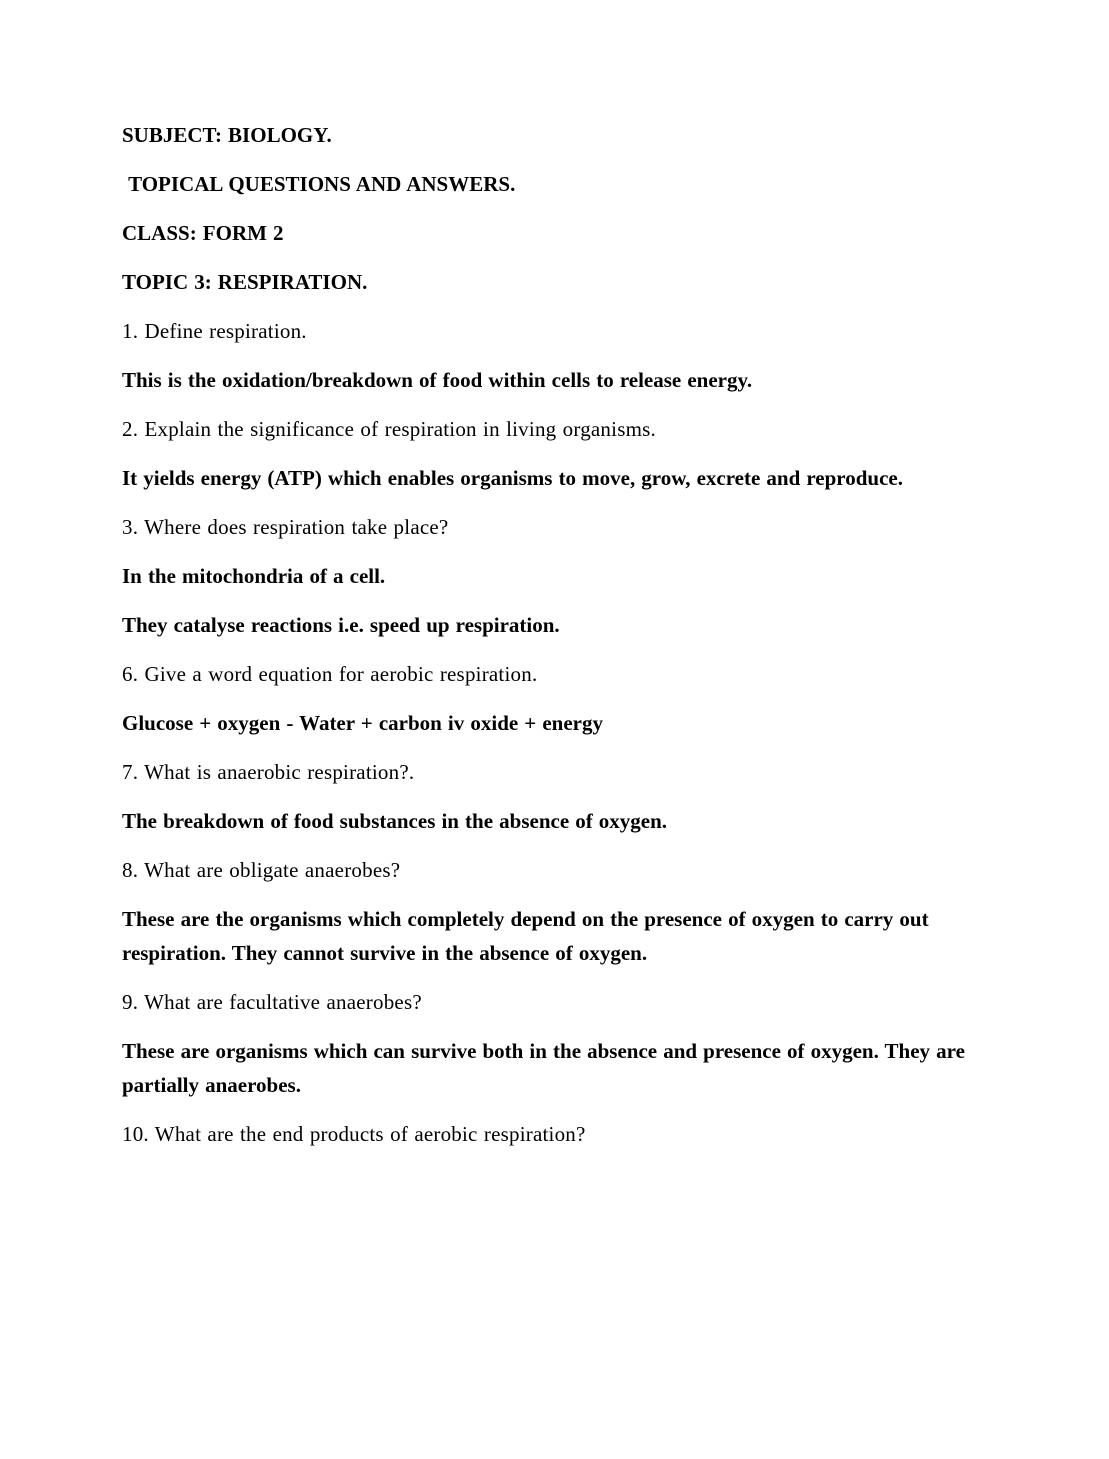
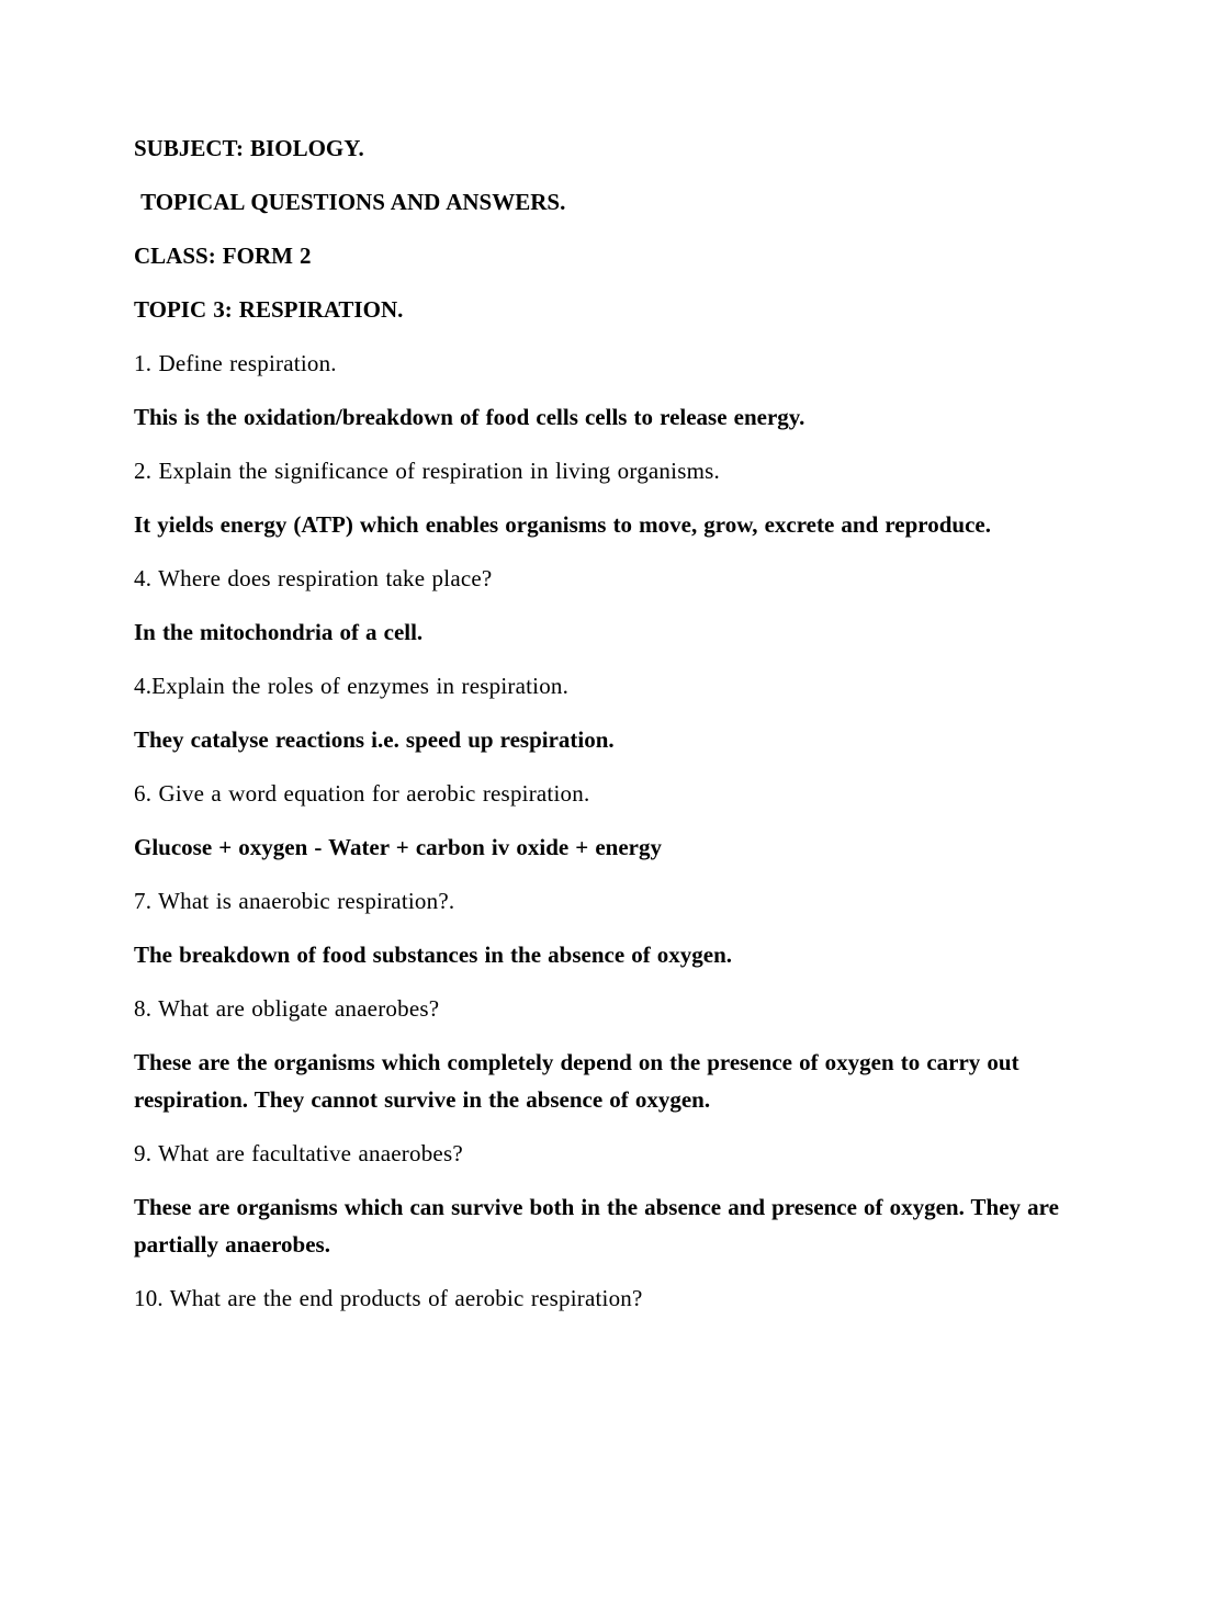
  SUBJECT: BIOLOGY.
  TOPICAL QUESTIONS AND ANSWERS.
  CLASS: FORM 2
  TOPIC 3: RESPIRATION.
  1. Define respiration.
- This is the oxidation/breakdown of food within cells to release energy.
+ This is the oxidation/breakdown of food cells cells to release energy.
  2. Explain the significance of respiration in living organisms.
  It yields energy (ATP) which enables organisms to move, grow, excrete and reproduce.
- 3. Where does respiration take place?
+ 4. Where does respiration take place?
  In the mitochondria of a cell.
+ 4.Explain the roles of enzymes in respiration.
  They catalyse reactions i.e. speed up respiration.
  6. Give a word equation for aerobic respiration.
  Glucose + oxygen - Water + carbon iv oxide + energy
  7. What is anaerobic respiration?.
  The breakdown of food substances in the absence of oxygen.
  8. What are obligate anaerobes?
  These are the organisms which completely depend on the presence of oxygen to carry out respiration. They cannot survive in the absence of oxygen.
  9. What are facultative anaerobes?
  These are organisms which can survive both in the absence and presence of oxygen. They are partially anaerobes.
  10. What are the end products of aerobic respiration?
